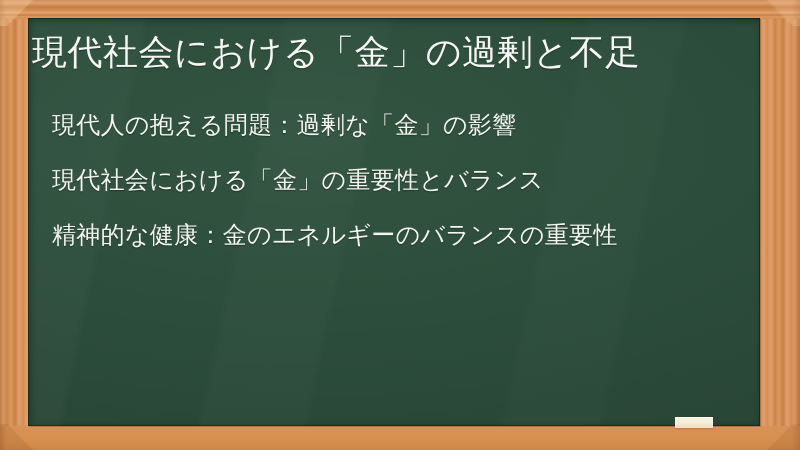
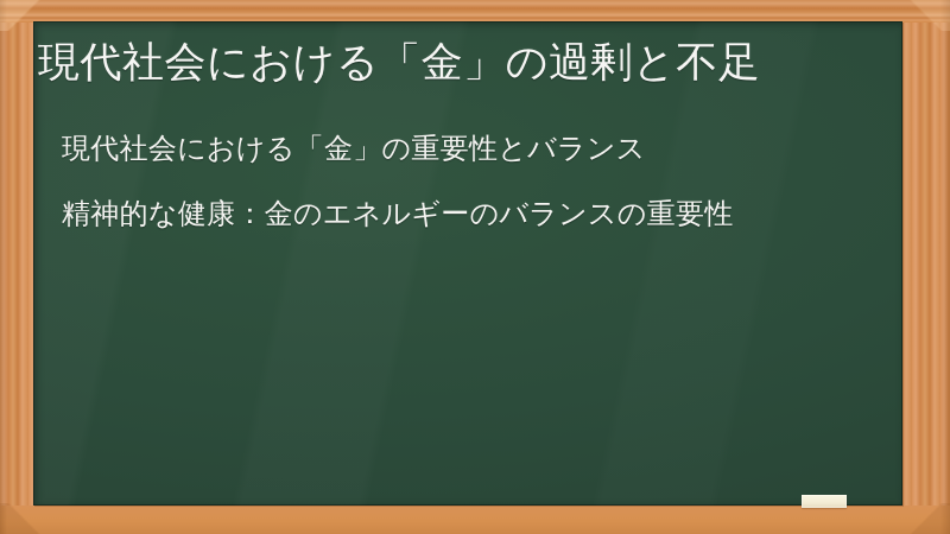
  現代社会における「金」の過剰と不足
- 現代人の抱える問題：過剰な「金」の影響
  現代社会における「金」の重要性とバランス
  精神的な健康：金のエネルギーのバランスの重要性
